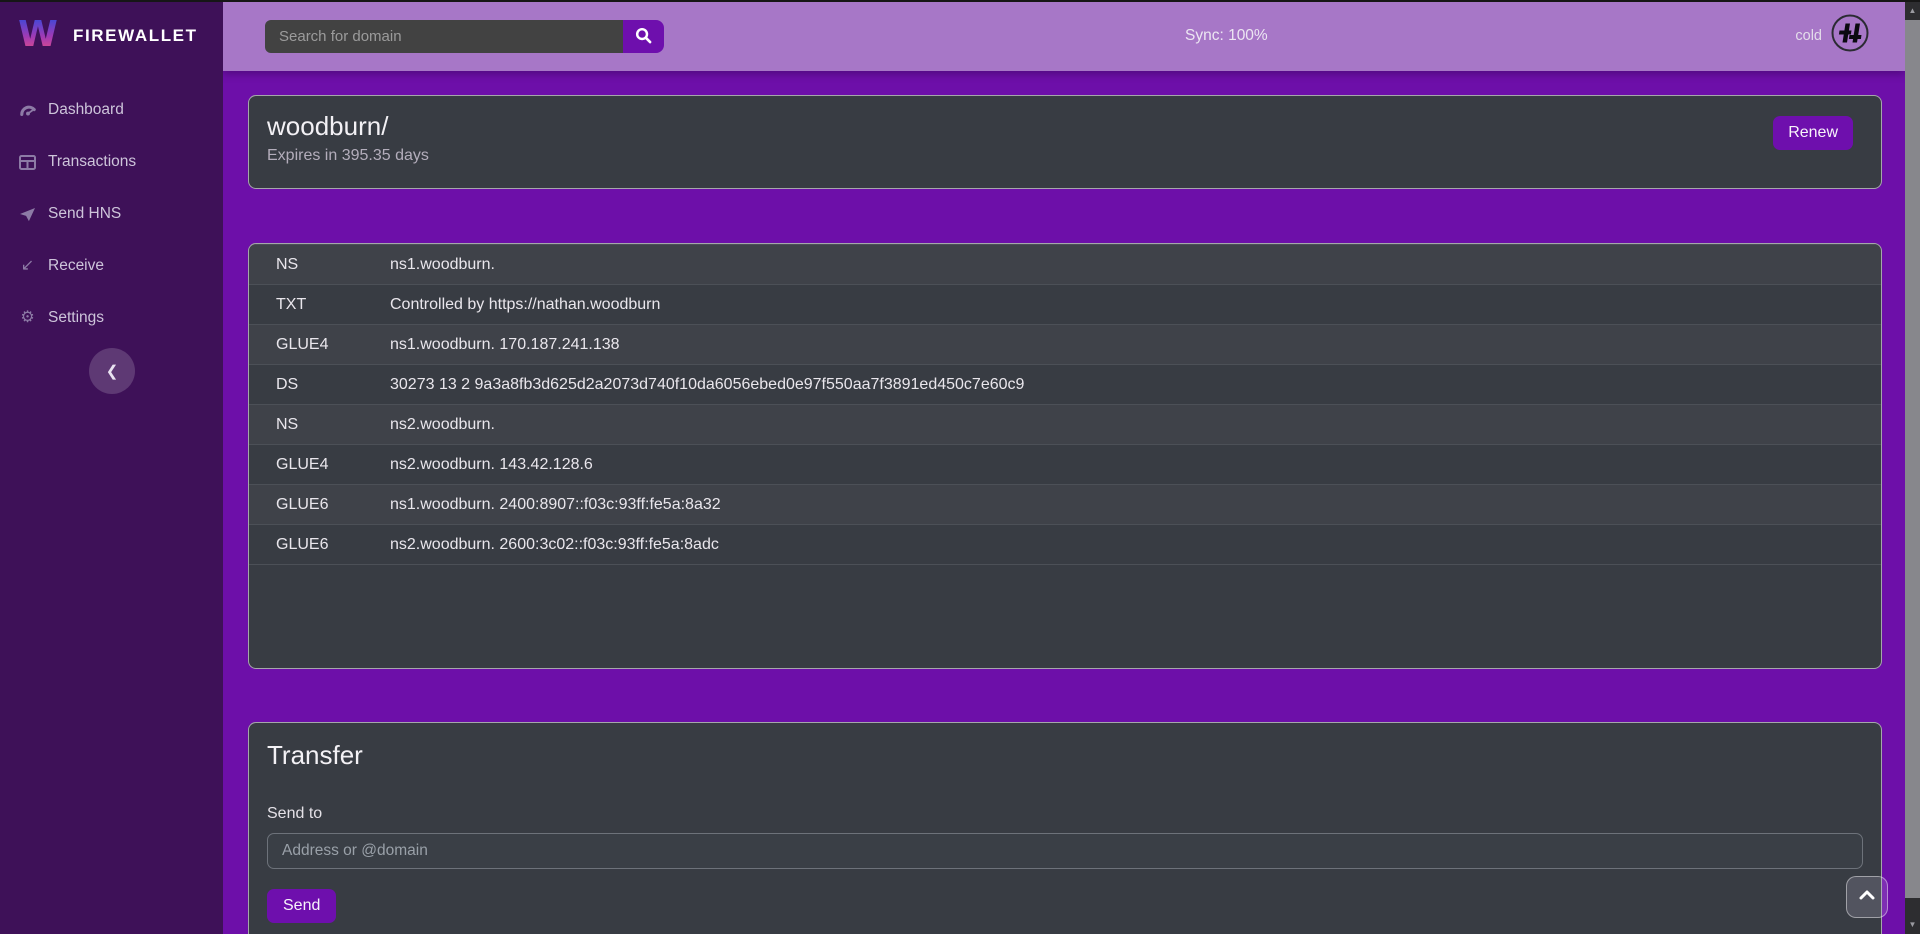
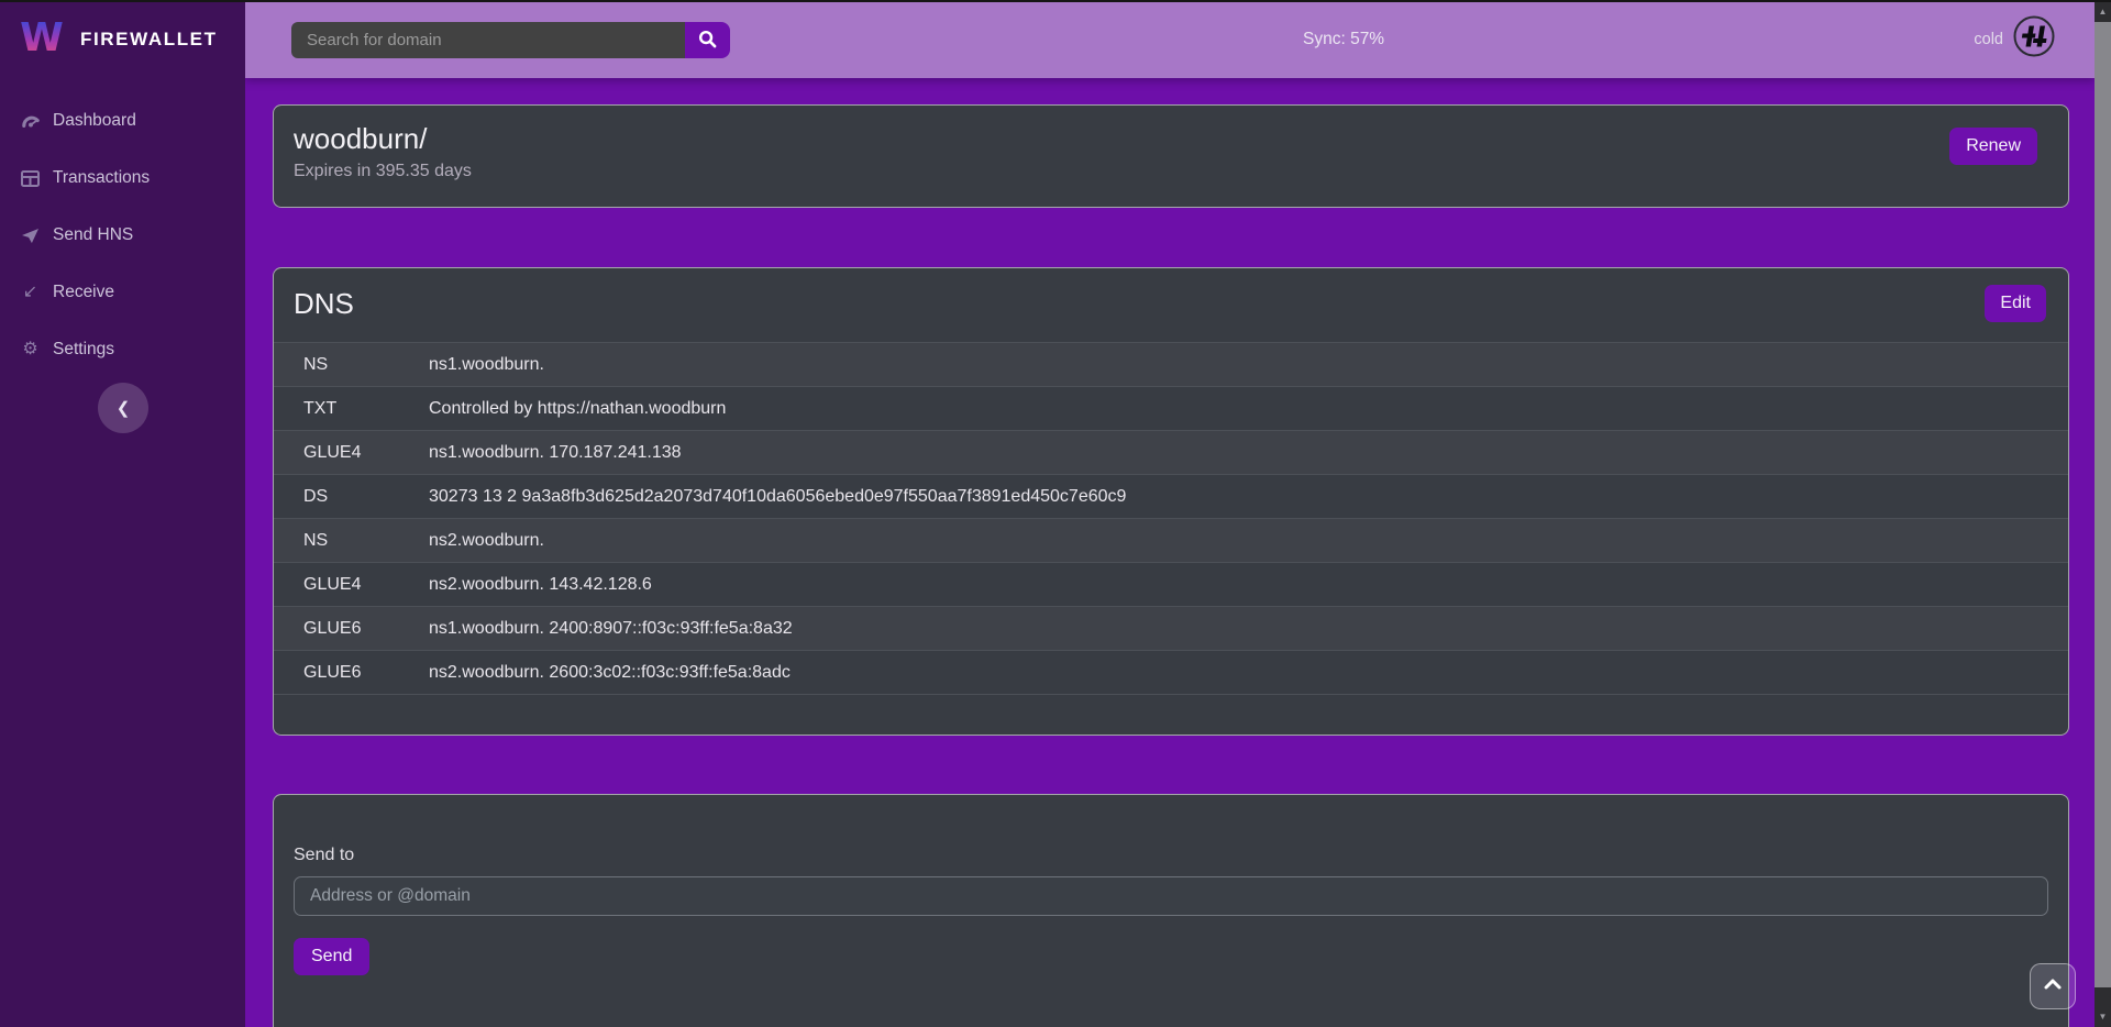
  W
  FIREWALLET
  Dashboard
  Transactions
  Send HNS
  ↙
  Receive
  ⚙
  Settings
  ❮
  Search for domain
- Sync: 100%
+ Sync: 57%
  cold
  ▲
  ▼
  woodburn/
  Expires in 395.35 days
  Renew
+ DNS
+ Edit
  NS	ns1.woodburn.
  TXT	Controlled by https://nathan.woodburn
  GLUE4	ns1.woodburn. 170.187.241.138
  DS	30273 13 2 9a3a8fb3d625d2a2073d740f10da6056ebed0e97f550aa7f3891ed450c7e60c9
  NS	ns2.woodburn.
  GLUE4	ns2.woodburn. 143.42.128.6
  GLUE6	ns1.woodburn. 2400:8907::f03c:93ff:fe5a:8a32
  GLUE6	ns2.woodburn. 2600:3c02::f03c:93ff:fe5a:8adc
- Transfer
  Send to
  Address or @domain
  Send
